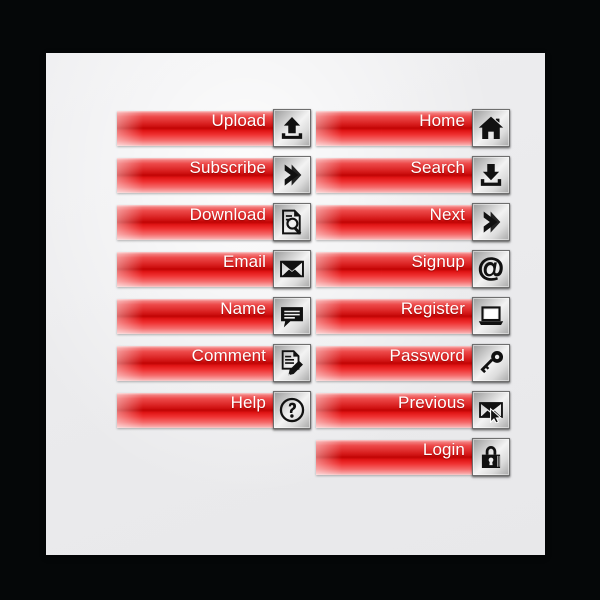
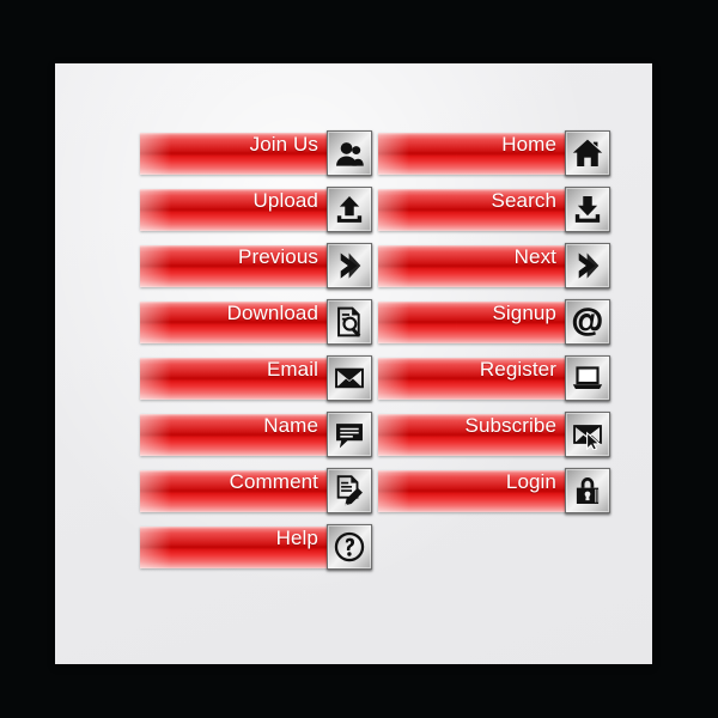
+ Join Us
  Upload
- Subscribe
+ Previous
  Download
  Email
  Name
  Comment
  Help
  Home
  Search
  Next
  Signup
  Register
- Password
- Previous
+ Subscribe
  Login
